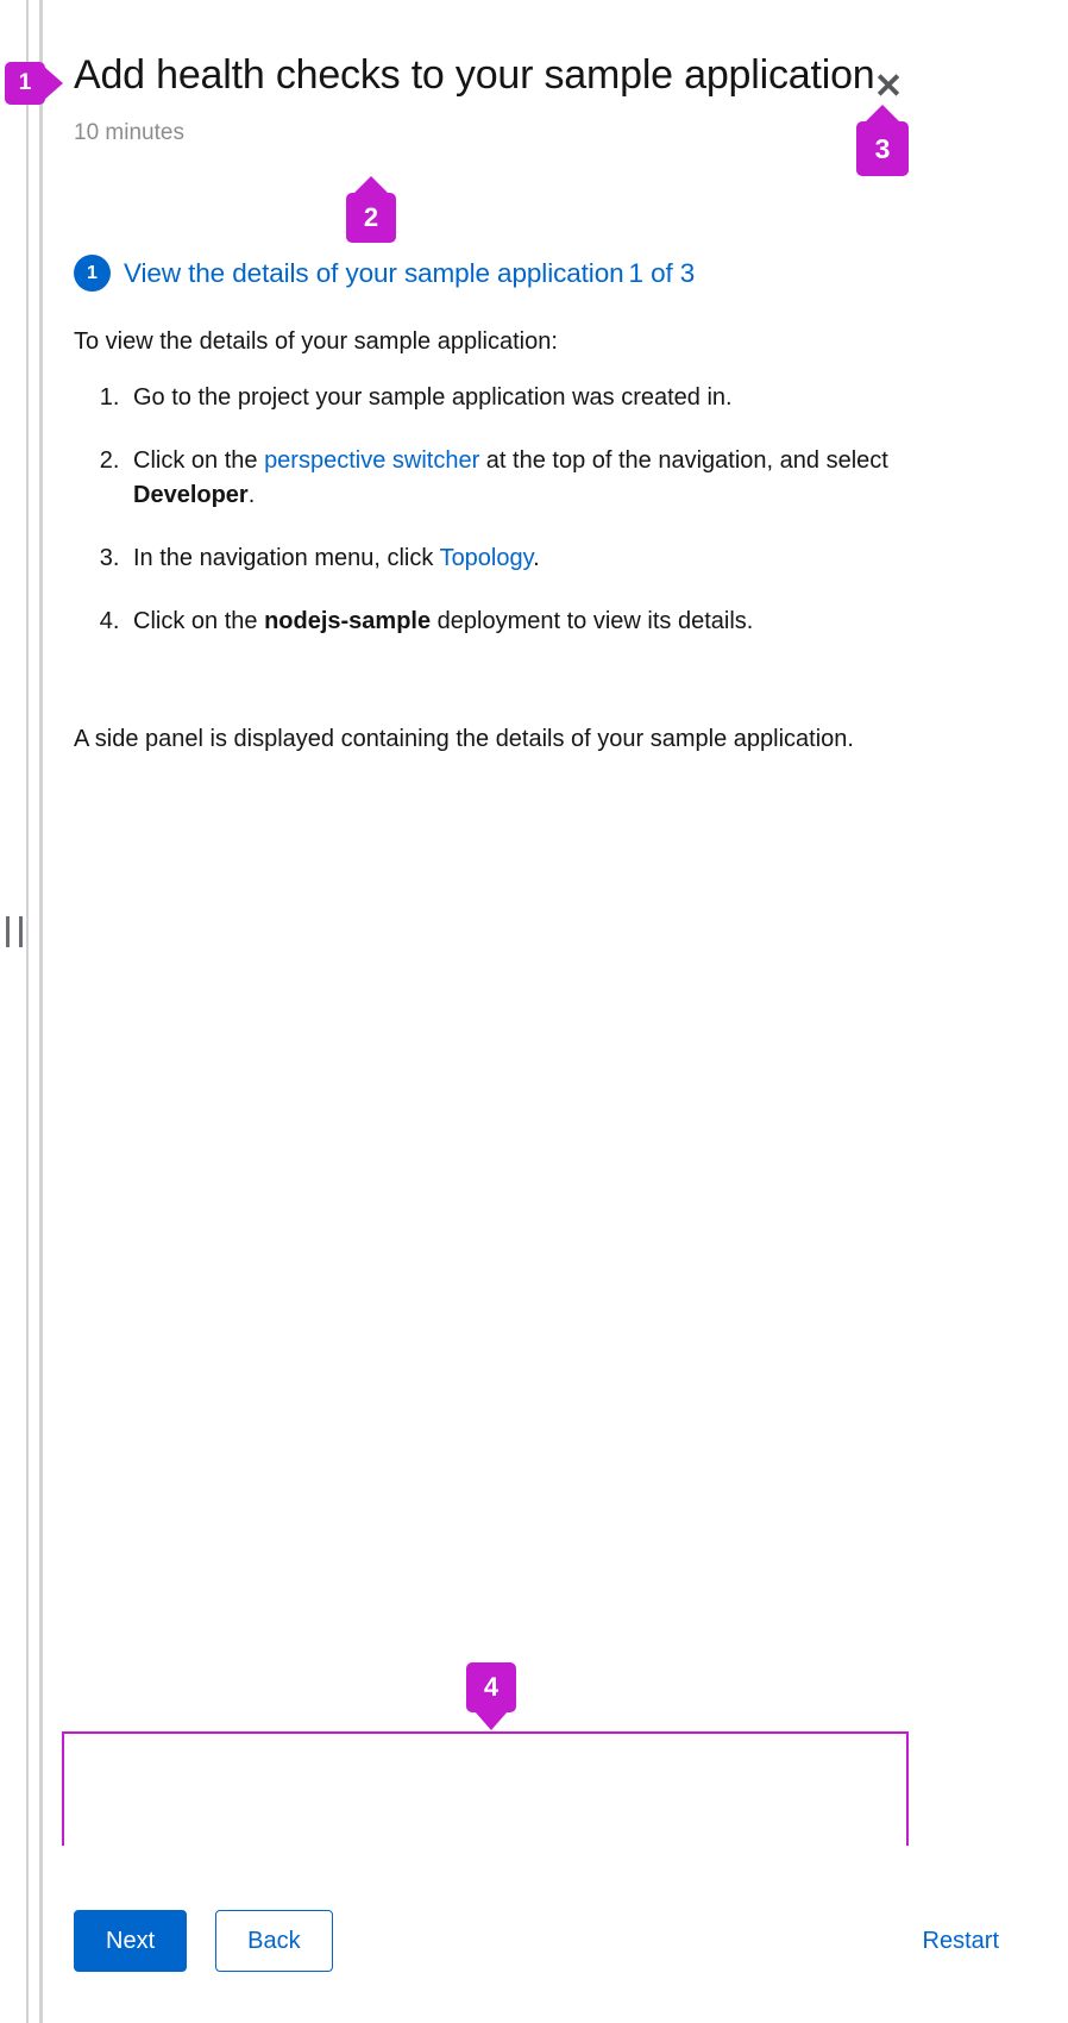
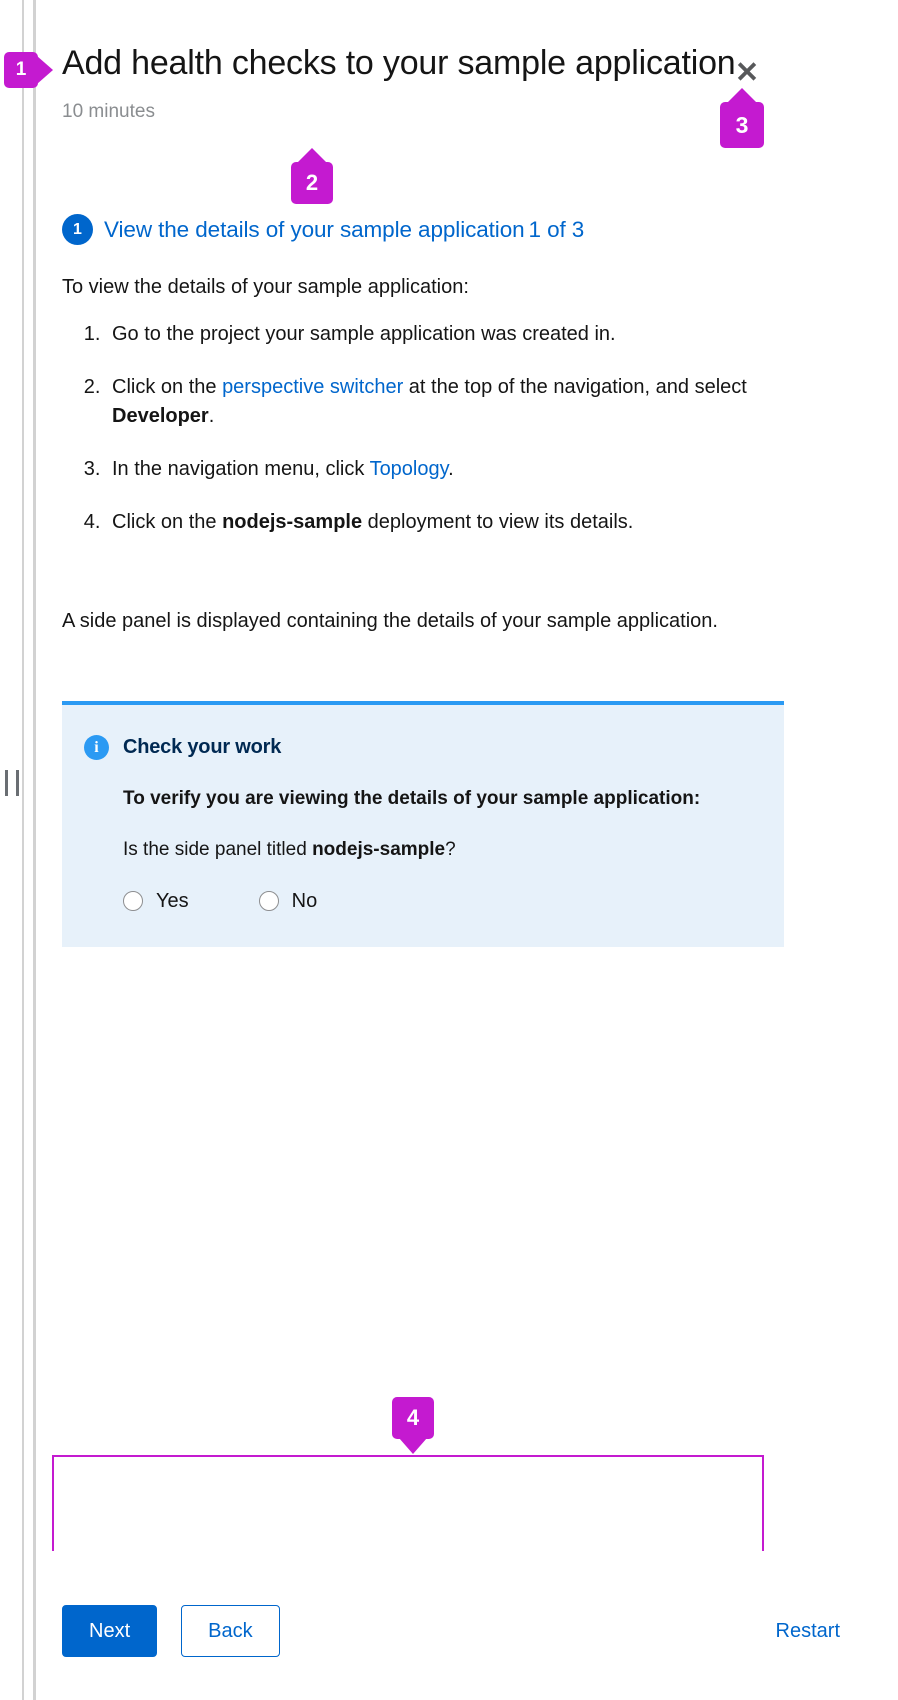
  Add health checks to your sample application 10 minutes
  ✕
  1
  View the details of your sample application 1 of 3
  To view the details of your sample application:
  Go to the project your sample application was created in.
  Click on the perspective switcher at the top of the navigation, and select Developer.
  In the navigation menu, click Topology.
  Click on the nodejs-sample deployment to view its details.
  A side panel is displayed containing the details of your sample application.
+ i
+ Check your work
+ To verify you are viewing the details of your sample application:
+ Is the side panel titled nodejs-sample?
+ Yes
+ No
  Next
  Back
  Restart
  1
  2
  3
  4
